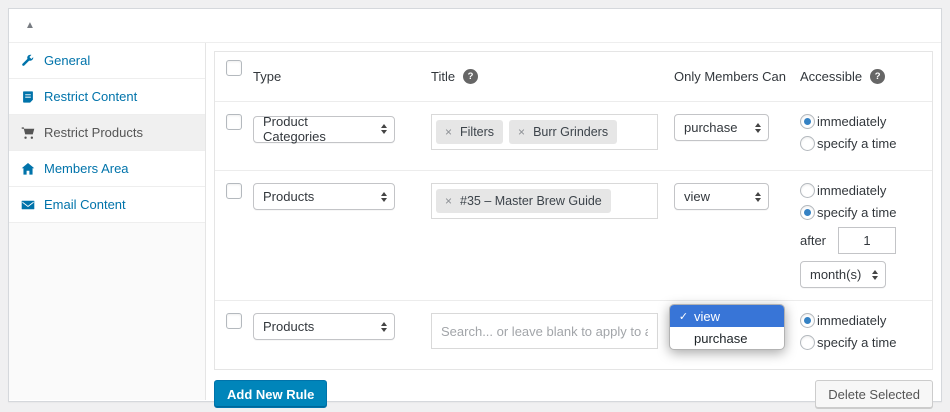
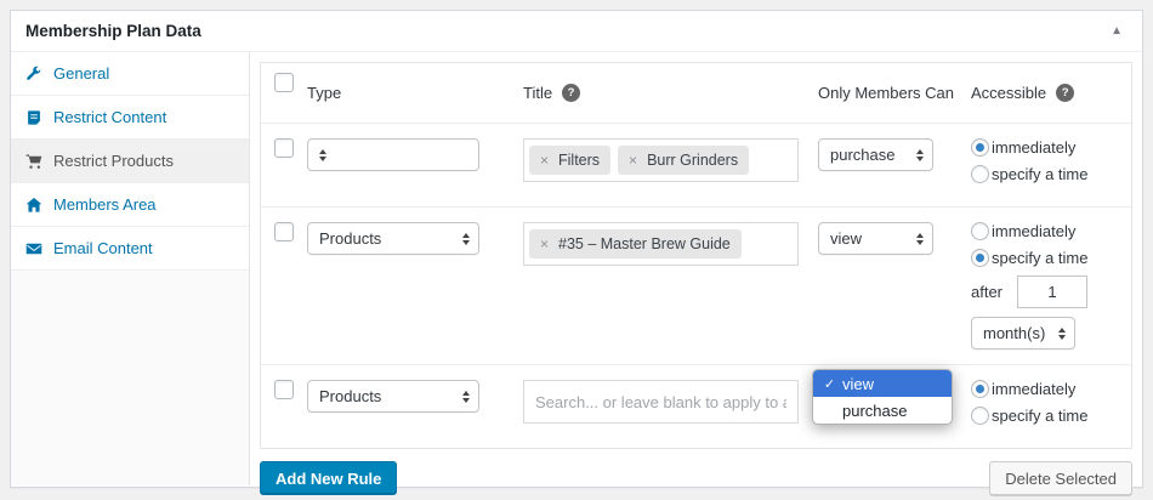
+ Membership Plan Data
  ▲
  General
  Restrict Content
  Restrict Products
  Members Area
  Email Content
  Type
  Title
  ?
  Only Members Can
  Accessible
  ?
- Product Categories
  ×
  Filters
  ×
  Burr Grinders
  purchase
  immediately
  specify a time
  Products
  ×
  #35 – Master Brew Guide
  view
  immediately
  specify a time
  after
  1
  month(s)
  Products
  Search... or leave blank to apply to
  ✓
  view
  purchase
  immediately
  specify a time
  Add New Rule
  Delete Selected
